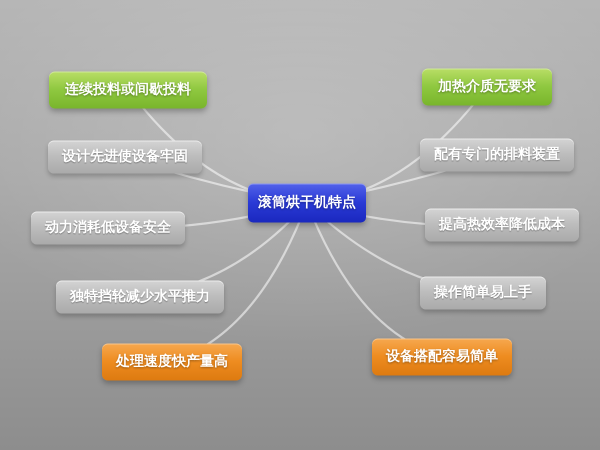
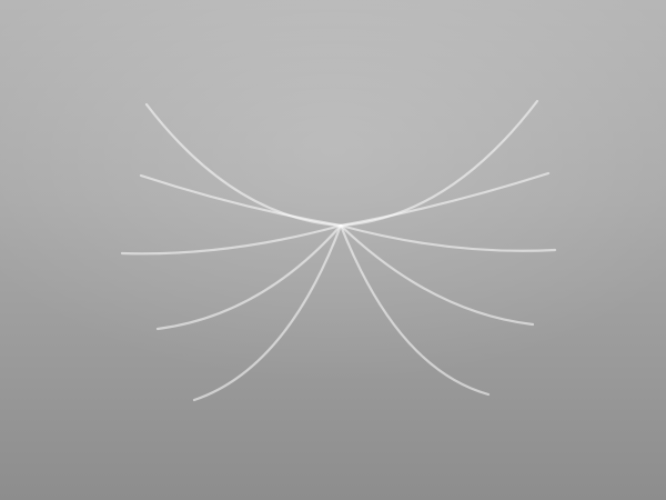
- 连续投料或间歇投料
- 设计先进使设备牢固
- 动力消耗低设备安全
- 独特挡轮减少水平推力
- 处理速度快产量高
- 滚筒烘干机特点
- 加热介质无要求
- 配有专门的排料装置
- 提高热效率降低成本
- 操作简单易上手
- 设备搭配容易简单
